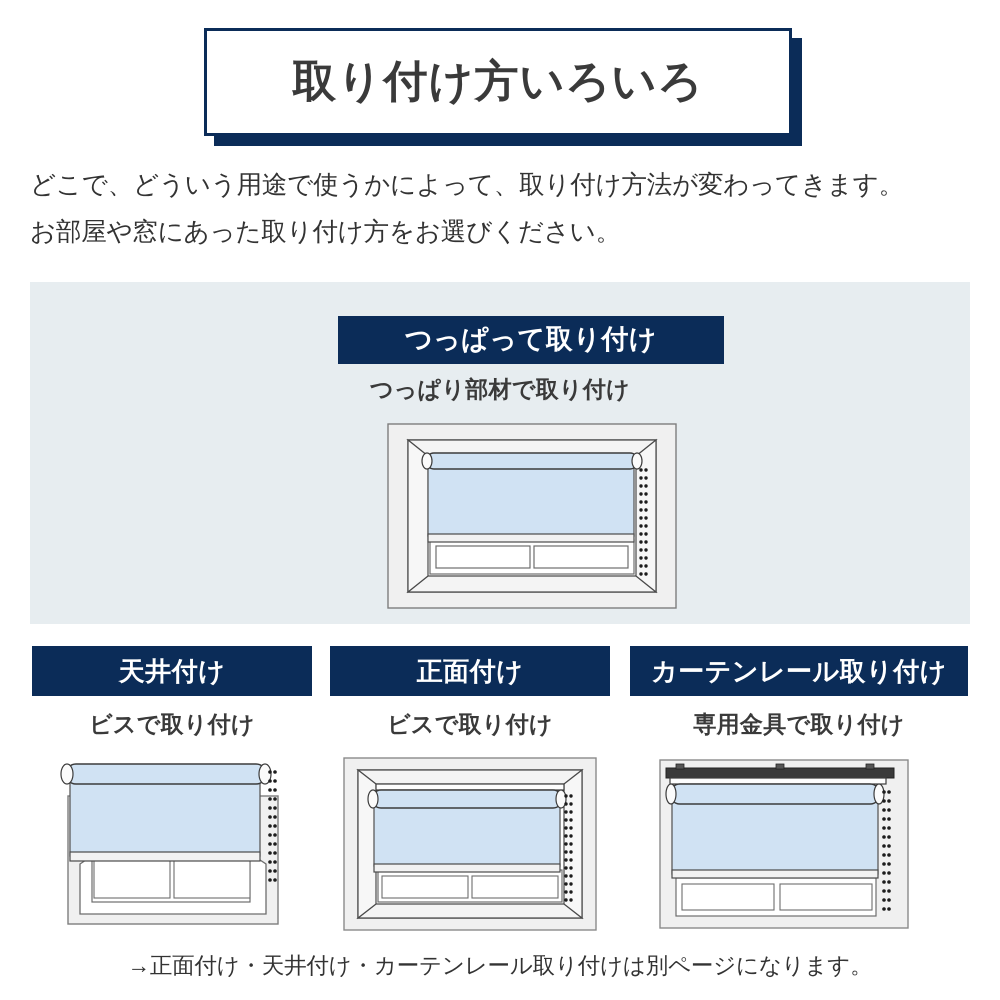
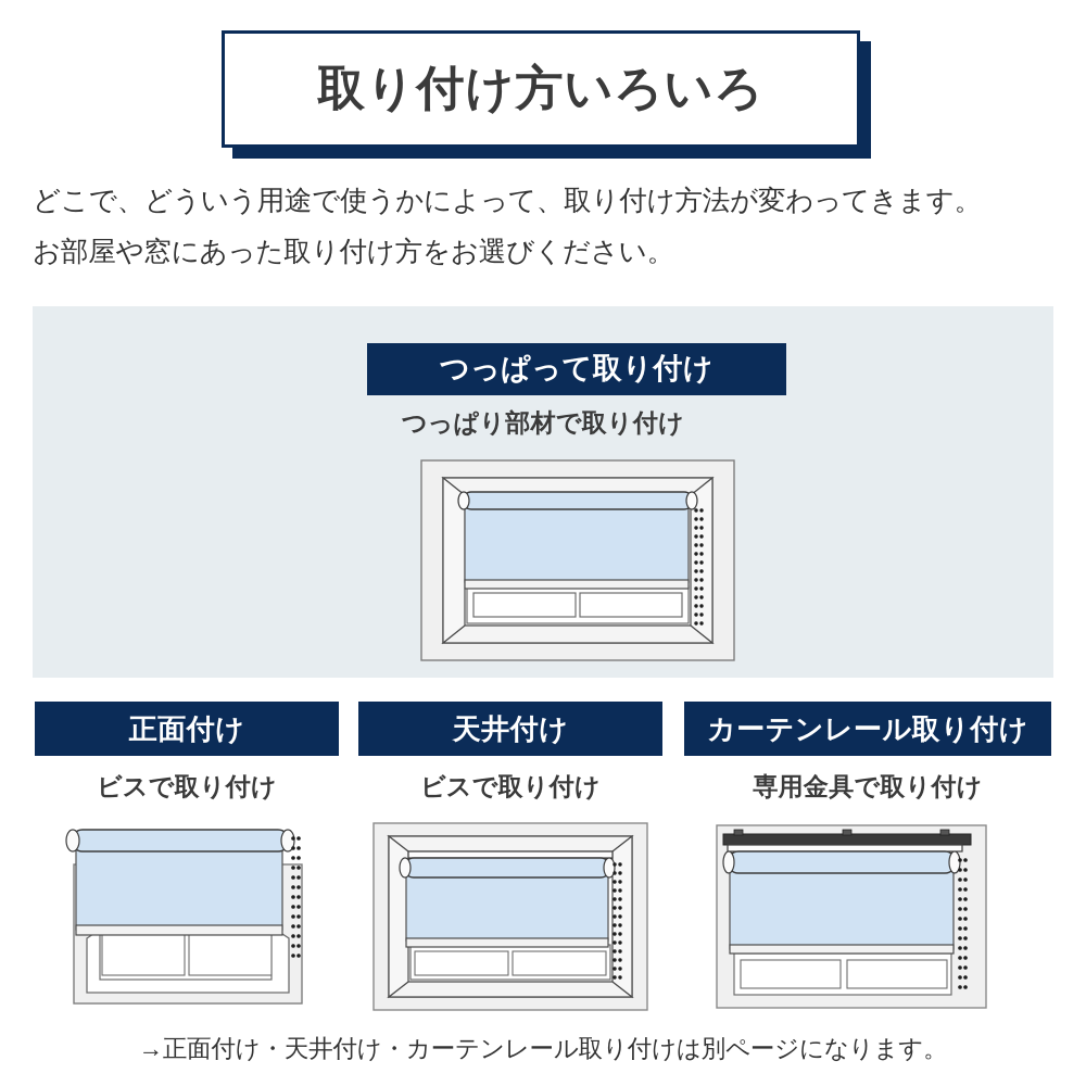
  取り付け方いろいろ
  どこで、どういう用途で使うかによって、取り付け方法が変わってきます。
  お部屋や窓にあった取り付け方をお選びください。
  つっぱって取り付け
  つっぱり部材で取り付け
- 天井付け
+ 正面付け
  ビスで取り付け
- 正面付け
+ 天井付け
  ビスで取り付け
  カーテンレール取り付け
  専用金具で取り付け
  →正面付け・天井付け・カーテンレール取り付けは別ページになります。
